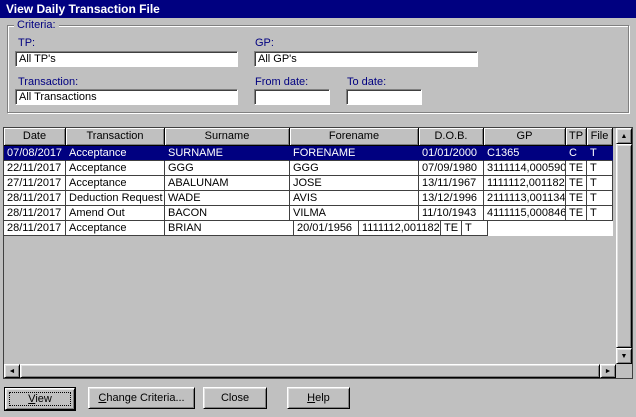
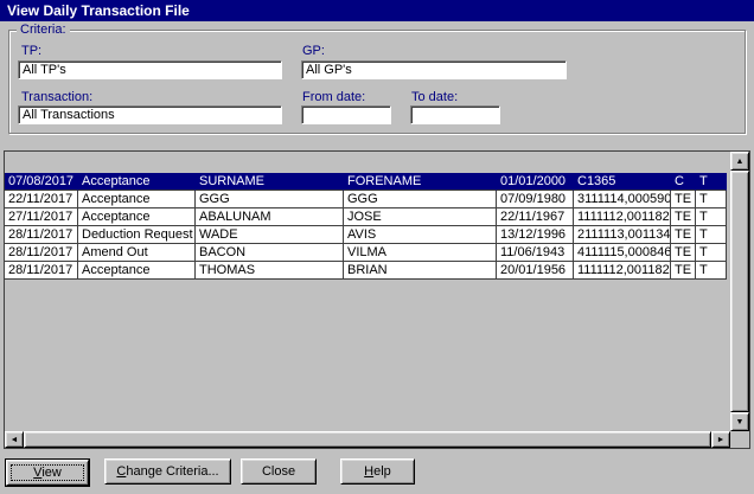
  View Daily Transaction File
  Criteria:
  TP:
  All TP's
  GP:
  All GP's
  Transaction:
  All Transactions
  From date:
  To date:
- Date
- Transaction
- Surname
- Forename
- D.O.B.
- GP
- TP
- File
  07/08/2017
  Acceptance
  SURNAME
  FORENAME
  01/01/2000
  C1365
  C
  T
  22/11/2017
  Acceptance
  GGG
  GGG
  07/09/1980
  3111114,000590
  TE
  T
  27/11/2017
  Acceptance
  ABALUNAM
  JOSE
- 13/11/1967
+ 22/11/1967
  1111112,001182
  TE
  T
  28/11/2017
  Deduction Request
  WADE
  AVIS
  13/12/1996
  2111113,001134
  TE
  T
  28/11/2017
  Amend Out
  BACON
  VILMA
- 11/10/1943
+ 11/06/1943
  4111115,000846
  TE
  T
  28/11/2017
  Acceptance
+ THOMAS
  BRIAN
  20/01/1956
  1111112,001182
  TE
  T
  View
  Change Criteria...
  Close
  Help
